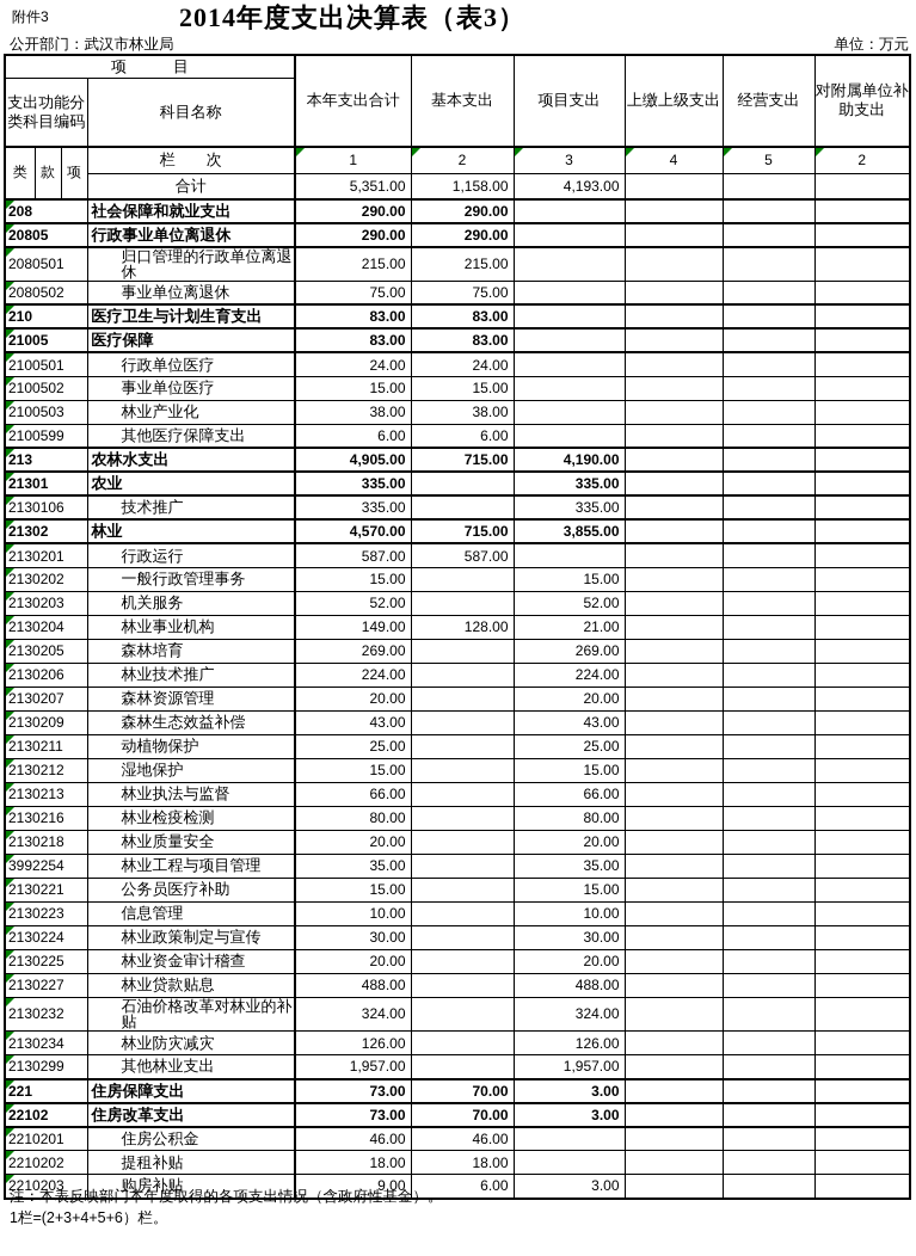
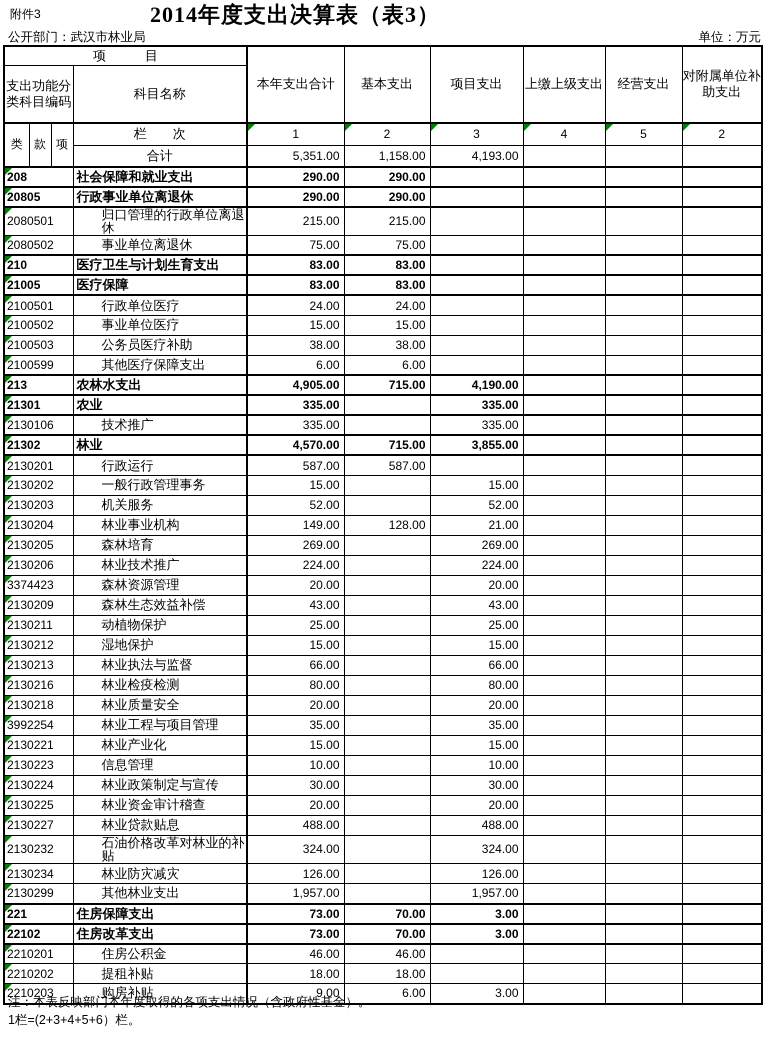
  附件3
  2014年度支出决算表（表3）
  公开部门：武汉市林业局
  单位：万元
  项 目	本年支出合计	基本支出	项目支出	上缴上级支出	经营支出	对附属单位补助支出
  支出功能分类科目编码	科目名称
  类	款	项	栏 次	1	2	3	4	5	2
  合计	5,351.00	1,158.00	4,193.00
  208	社会保障和就业支出	290.00	290.00
  20805	行政事业单位离退休	290.00	290.00
  2080501	归口管理的行政单位离退休	215.00	215.00
  2080502	事业单位离退休	75.00	75.00
  210	医疗卫生与计划生育支出	83.00	83.00
  21005	医疗保障	83.00	83.00
  2100501	行政单位医疗	24.00	24.00
  2100502	事业单位医疗	15.00	15.00
- 2100503	林业产业化	38.00	38.00
+ 2100503	公务员医疗补助	38.00	38.00
  2100599	其他医疗保障支出	6.00	6.00
  213	农林水支出	4,905.00	715.00	4,190.00
  21301	农业	335.00		335.00
  2130106	技术推广	335.00		335.00
  21302	林业	4,570.00	715.00	3,855.00
  2130201	行政运行	587.00	587.00
  2130202	一般行政管理事务	15.00		15.00
  2130203	机关服务	52.00		52.00
  2130204	林业事业机构	149.00	128.00	21.00
  2130205	森林培育	269.00		269.00
  2130206	林业技术推广	224.00		224.00
- 2130207	森林资源管理	20.00		20.00
+ 3374423	森林资源管理	20.00		20.00
  2130209	森林生态效益补偿	43.00		43.00
  2130211	动植物保护	25.00		25.00
  2130212	湿地保护	15.00		15.00
  2130213	林业执法与监督	66.00		66.00
  2130216	林业检疫检测	80.00		80.00
  2130218	林业质量安全	20.00		20.00
  3992254	林业工程与项目管理	35.00		35.00
- 2130221	公务员医疗补助	15.00		15.00
+ 2130221	林业产业化	15.00		15.00
  2130223	信息管理	10.00		10.00
  2130224	林业政策制定与宣传	30.00		30.00
  2130225	林业资金审计稽查	20.00		20.00
  2130227	林业贷款贴息	488.00		488.00
  2130232	石油价格改革对林业的补贴	324.00		324.00
  2130234	林业防灾减灾	126.00		126.00
  2130299	其他林业支出	1,957.00		1,957.00
  221	住房保障支出	73.00	70.00	3.00
  22102	住房改革支出	73.00	70.00	3.00
  2210201	住房公积金	46.00	46.00
  2210202	提租补贴	18.00	18.00
  2210203	购房补贴	9.00	6.00	3.00
  注：本表反映部门本年度取得的各项支出情况（含政府性基金）。
  1栏=(2+3+4+5+6）栏。
